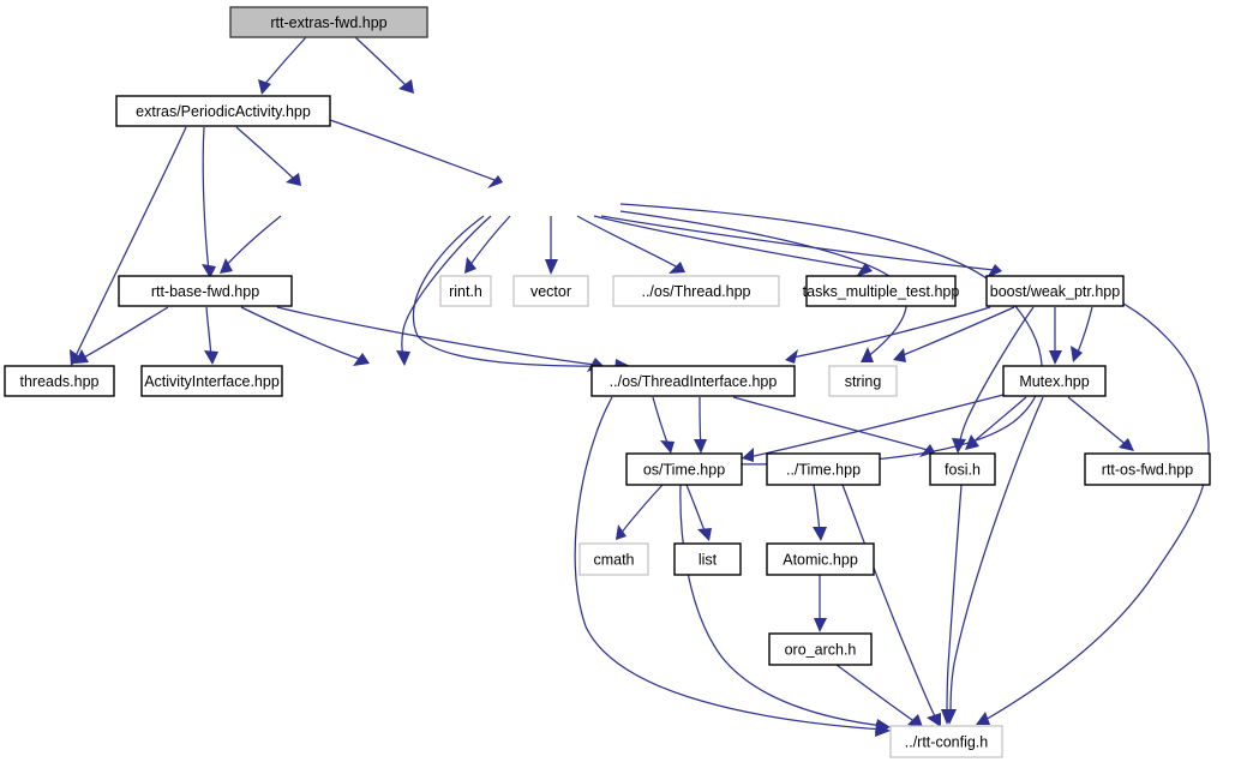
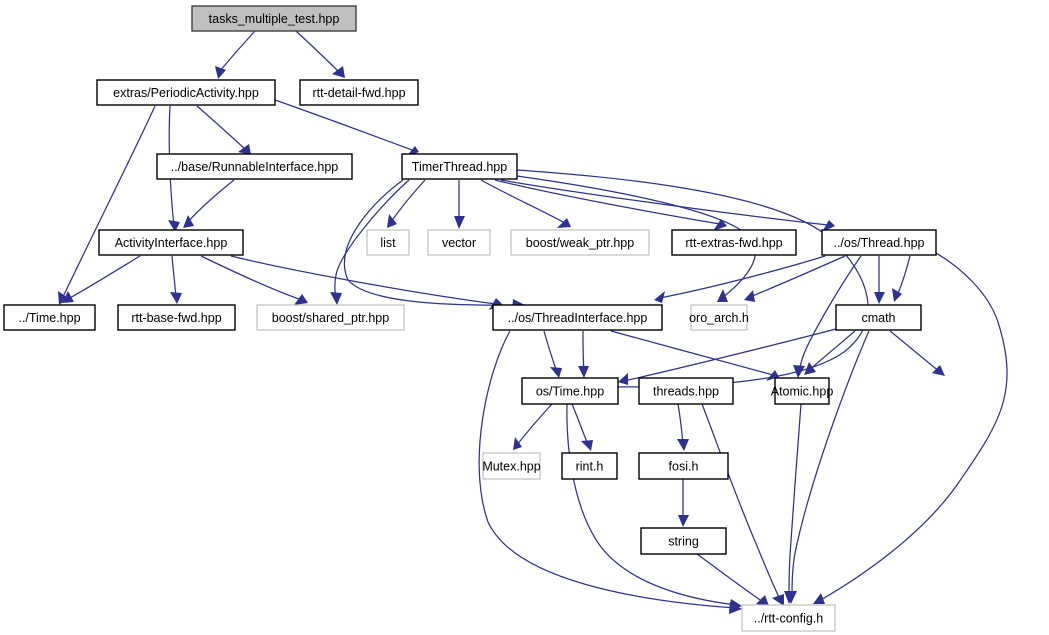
- rtt-extras-fwd.hpp
+ tasks_multiple_test.hpp
  extras/PeriodicActivity.hpp
+ rtt-detail-fwd.hpp
+ ../base/RunnableInterface.hpp
+ TimerThread.hpp
- rtt-base-fwd.hpp
+ ActivityInterface.hpp
- rint.h
+ list
  vector
- ../os/Thread.hpp
+ boost/weak_ptr.hpp
- tasks_multiple_test.hpp
+ rtt-extras-fwd.hpp
- boost/weak_ptr.hpp
+ ../os/Thread.hpp
- threads.hpp
+ ../Time.hpp
- ActivityInterface.hpp
+ rtt-base-fwd.hpp
+ boost/shared_ptr.hpp
  ../os/ThreadInterface.hpp
- string
+ oro_arch.h
- Mutex.hpp
+ cmath
  os/Time.hpp
- ../Time.hpp
+ threads.hpp
- fosi.h
+ Atomic.hpp
- rtt-os-fwd.hpp
- cmath
+ Mutex.hpp
- list
+ rint.h
- Atomic.hpp
+ fosi.h
- oro_arch.h
+ string
  ../rtt-config.h
